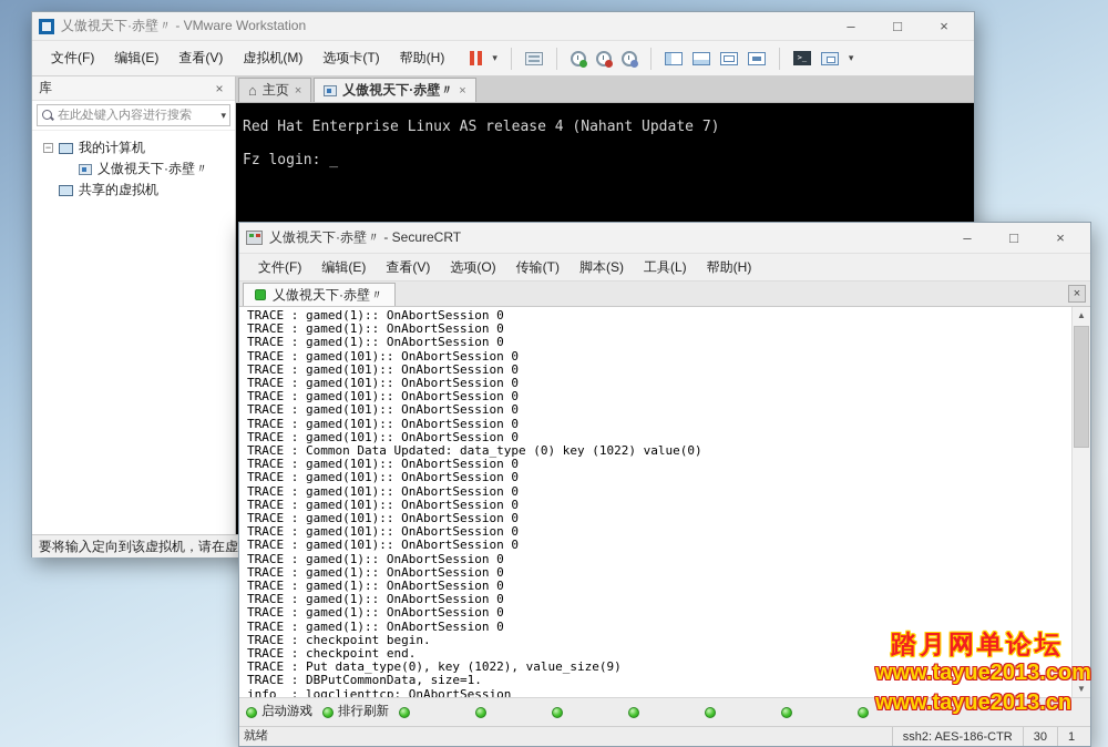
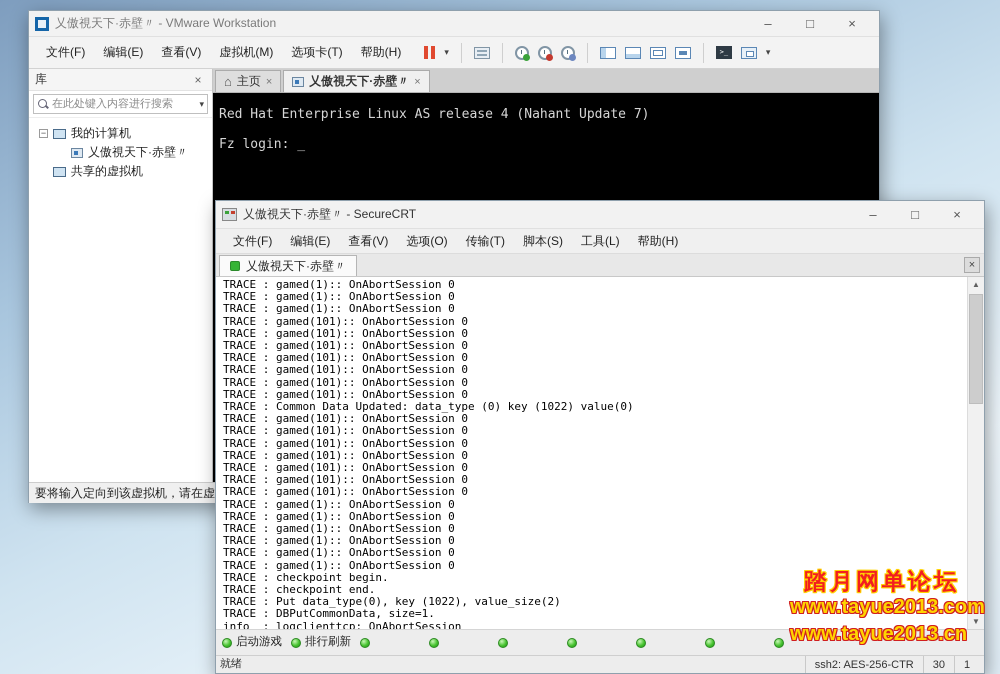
  乂傲視天下·赤壁〃 - VMware Workstation
  –
  □
  ×
  文件(F)
  编辑(E)
  查看(V)
  虚拟机(M)
  选项卡(T)
  帮助(H)
  ▾
  >_
  ▾
  库
  ×
  在此处键入内容进行搜索
  ▾
  −
  我的计算机
  乂傲視天下·赤壁〃
  共享的虚拟机
  ⌂
  主页
  ×
  乂傲視天下·赤壁〃
  ×
  Red Hat Enterprise Linux AS release 4 (Nahant Update 7)
  Fz login: _
  要将输入定向到该虚拟机，请在虚
  乂傲視天下·赤壁〃 - SecureCRT
  –
  □
  ×
  文件(F)
  编辑(E)
  查看(V)
  选项(O)
  传输(T)
  脚本(S)
  工具(L)
  帮助(H)
  乂傲視天下·赤壁〃
  ×
  TRACE : gamed(1):: OnAbortSession 0
  TRACE : gamed(1):: OnAbortSession 0
  TRACE : gamed(1):: OnAbortSession 0
  TRACE : gamed(101):: OnAbortSession 0
  TRACE : gamed(101):: OnAbortSession 0
  TRACE : gamed(101):: OnAbortSession 0
  TRACE : gamed(101):: OnAbortSession 0
  TRACE : gamed(101):: OnAbortSession 0
  TRACE : gamed(101):: OnAbortSession 0
  TRACE : gamed(101):: OnAbortSession 0
  TRACE : Common Data Updated: data_type (0) key (1022) value(0)
  TRACE : gamed(101):: OnAbortSession 0
  TRACE : gamed(101):: OnAbortSession 0
  TRACE : gamed(101):: OnAbortSession 0
  TRACE : gamed(101):: OnAbortSession 0
  TRACE : gamed(101):: OnAbortSession 0
  TRACE : gamed(101):: OnAbortSession 0
  TRACE : gamed(101):: OnAbortSession 0
  TRACE : gamed(1):: OnAbortSession 0
  TRACE : gamed(1):: OnAbortSession 0
  TRACE : gamed(1):: OnAbortSession 0
  TRACE : gamed(1):: OnAbortSession 0
  TRACE : gamed(1):: OnAbortSession 0
  TRACE : gamed(1):: OnAbortSession 0
  TRACE : checkpoint begin.
  TRACE : checkpoint end.
- TRACE : Put data_type(0), key (1022), value_size(9)
+ TRACE : Put data_type(0), key (1022), value_size(2)
  TRACE : DBPutCommonData, size=1.
  info : logclienttcp: OnAbortSession
  ▲
  ▼
  启动游戏
  排行刷新
  就绪
- ssh2: AES-186-CTR
+ ssh2: AES-256-CTR
  30
  1
  踏月网单论坛
  www.tayue2013.com
  www.tayue2013.cn
